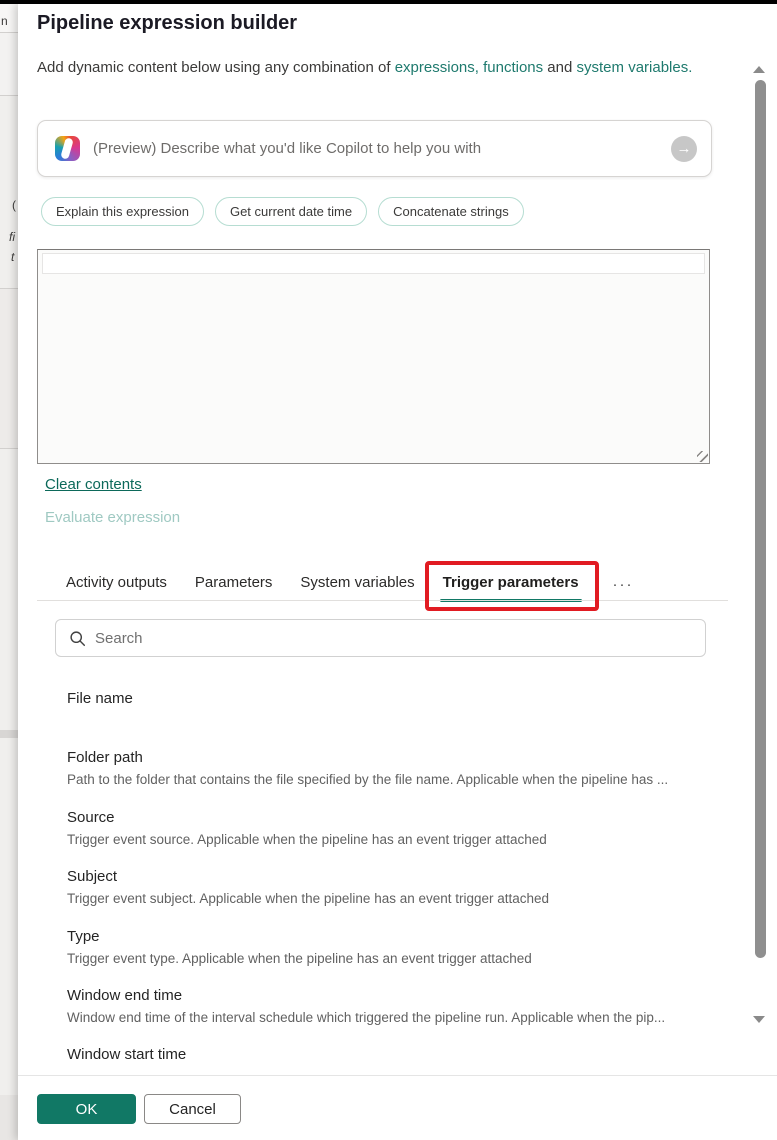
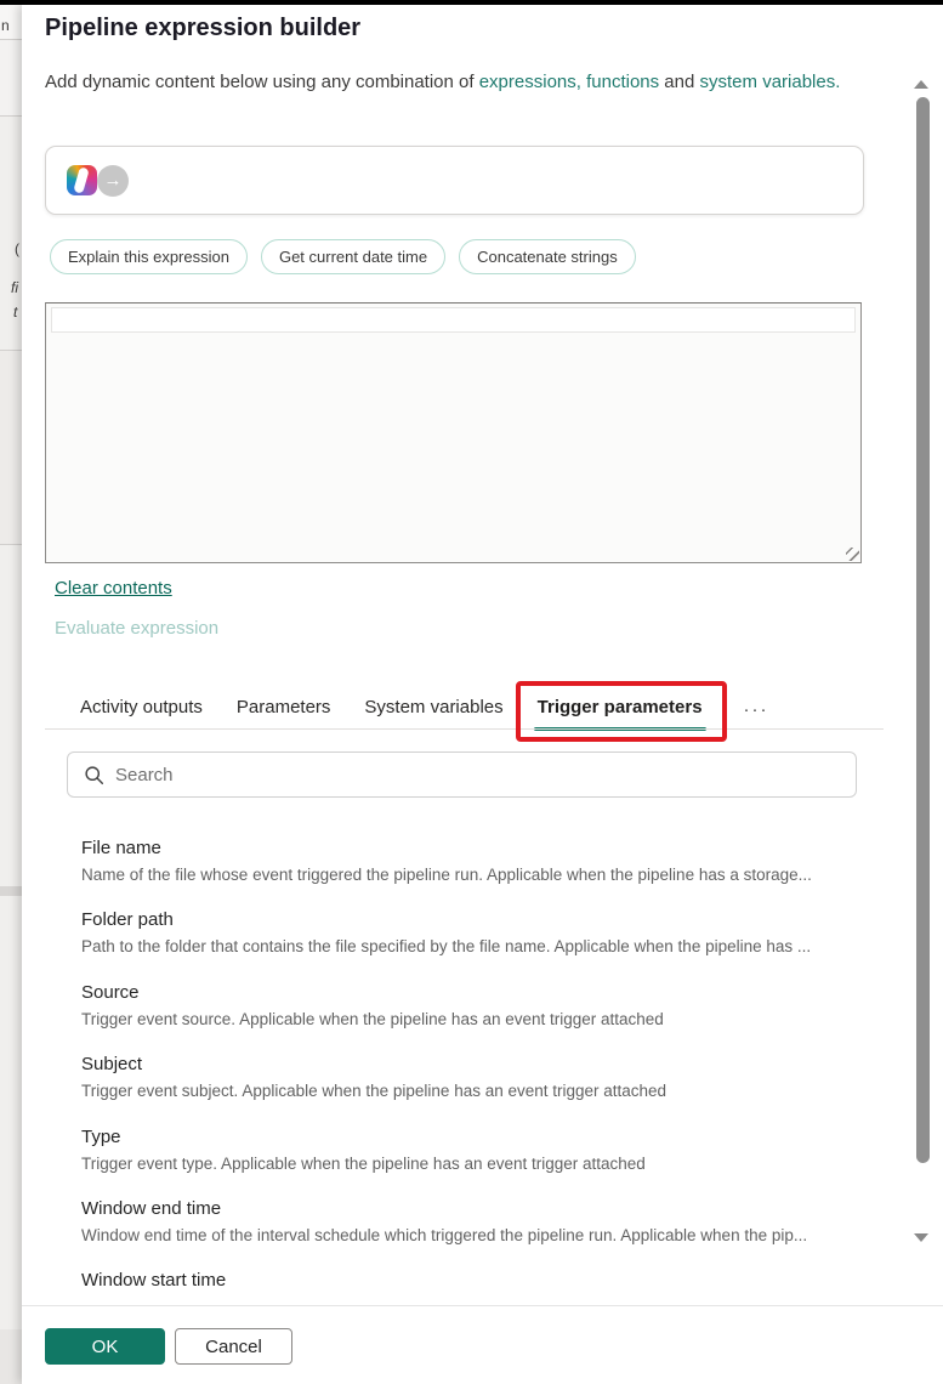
  n
  (
  fi
  t
  Pipeline expression builder
  Add dynamic content below using any combination of expressions, functions and system variables.
- (Preview) Describe what you'd like Copilot to help you with
  →
  Explain this expression
  Get current date time
  Concatenate strings
  Clear contents
  Evaluate expression
  Activity outputs
  Parameters
  System variables
  Trigger parameters
  ···
  Search
  File name
+ Name of the file whose event triggered the pipeline run. Applicable when the pipeline has a storage...
  Folder path
  Path to the folder that contains the file specified by the file name. Applicable when the pipeline has ...
  Source
  Trigger event source. Applicable when the pipeline has an event trigger attached
  Subject
  Trigger event subject. Applicable when the pipeline has an event trigger attached
  Type
  Trigger event type. Applicable when the pipeline has an event trigger attached
  Window end time
  Window end time of the interval schedule which triggered the pipeline run. Applicable when the pip...
  Window start time
  OK
  Cancel
